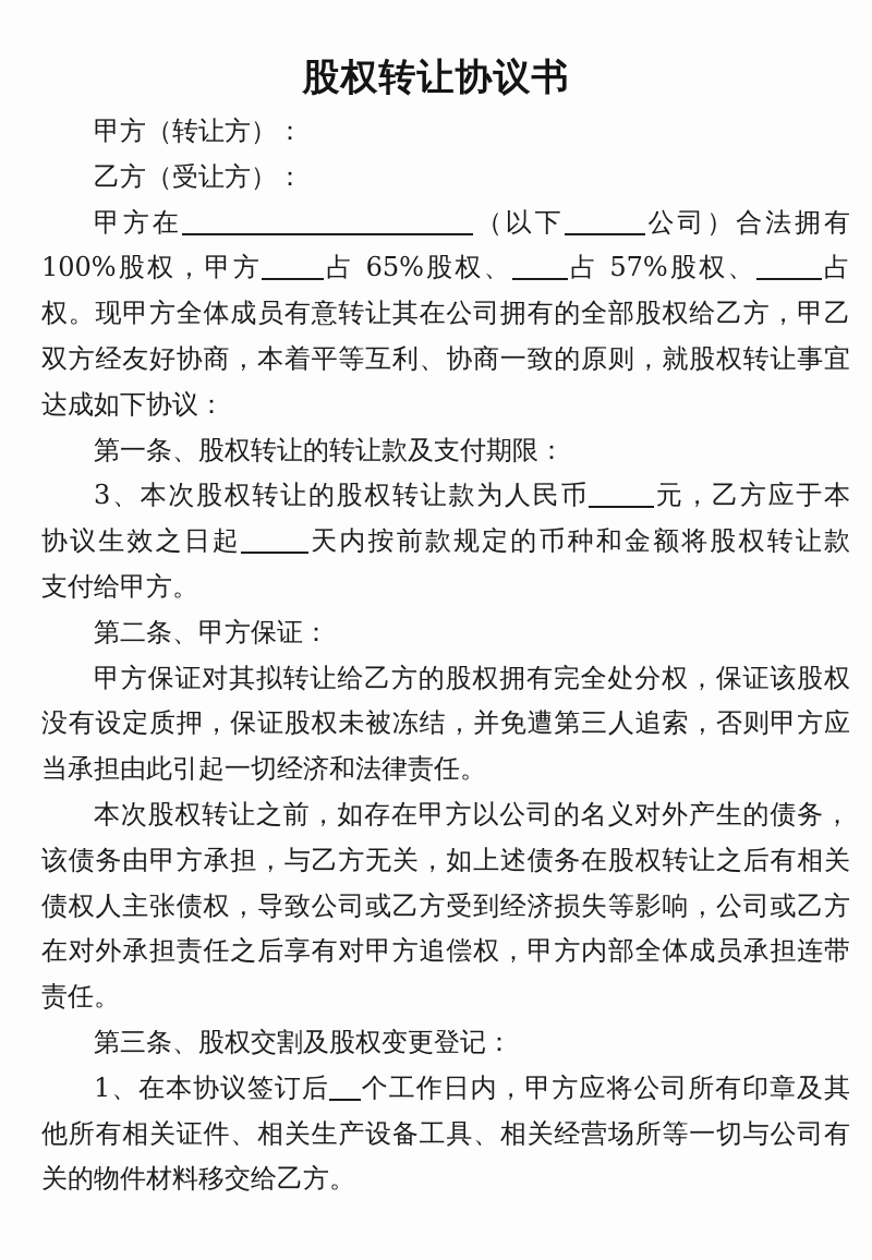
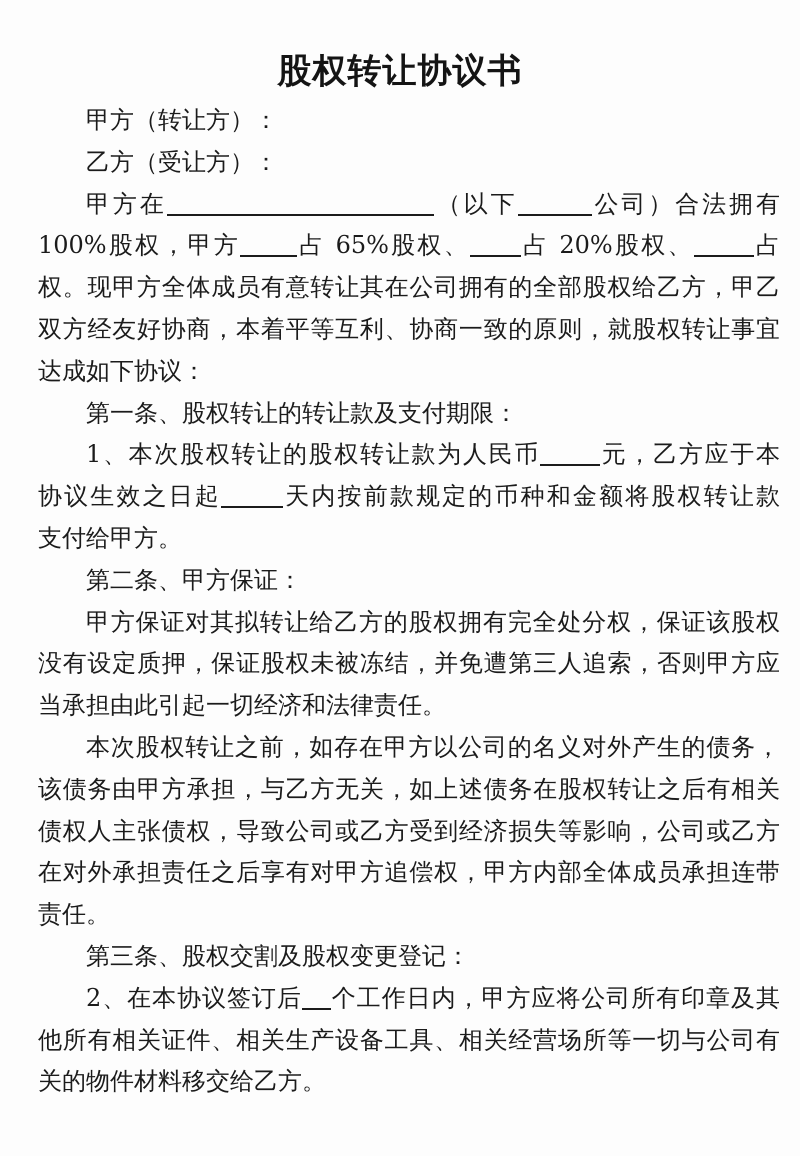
  股权转让协议书
  甲方（转让方）：
  乙方（受让方）：
  甲方在 （以下 公司）合法拥有
- 100%股权，甲方 占 65%股权、 占 57%股权、 占
+ 100%股权，甲方 占 65%股权、 占 20%股权、 占
  权。现甲方全体成员有意转让其在公司拥有的全部股权给乙方，甲乙
  双方经友好协商，本着平等互利、协商一致的原则，就股权转让事宜
  达成如下协议：
  第一条、股权转让的转让款及支付期限：
- 3、本次股权转让的股权转让款为人民币 元，乙方应于本
+ 1、本次股权转让的股权转让款为人民币 元，乙方应于本
  协议生效之日起 天内按前款规定的币种和金额将股权转让款
  支付给甲方。
  第二条、甲方保证：
  甲方保证对其拟转让给乙方的股权拥有完全处分权，保证该股权
  没有设定质押，保证股权未被冻结，并免遭第三人追索，否则甲方应
  当承担由此引起一切经济和法律责任。
  本次股权转让之前，如存在甲方以公司的名义对外产生的债务，
  该债务由甲方承担，与乙方无关，如上述债务在股权转让之后有相关
  债权人主张债权，导致公司或乙方受到经济损失等影响，公司或乙方
  在对外承担责任之后享有对甲方追偿权，甲方内部全体成员承担连带
  责任。
  第三条、股权交割及股权变更登记：
- 1、在本协议签订后 个工作日内，甲方应将公司所有印章及其
+ 2、在本协议签订后 个工作日内，甲方应将公司所有印章及其
  他所有相关证件、相关生产设备工具、相关经营场所等一切与公司有
  关的物件材料移交给乙方。
